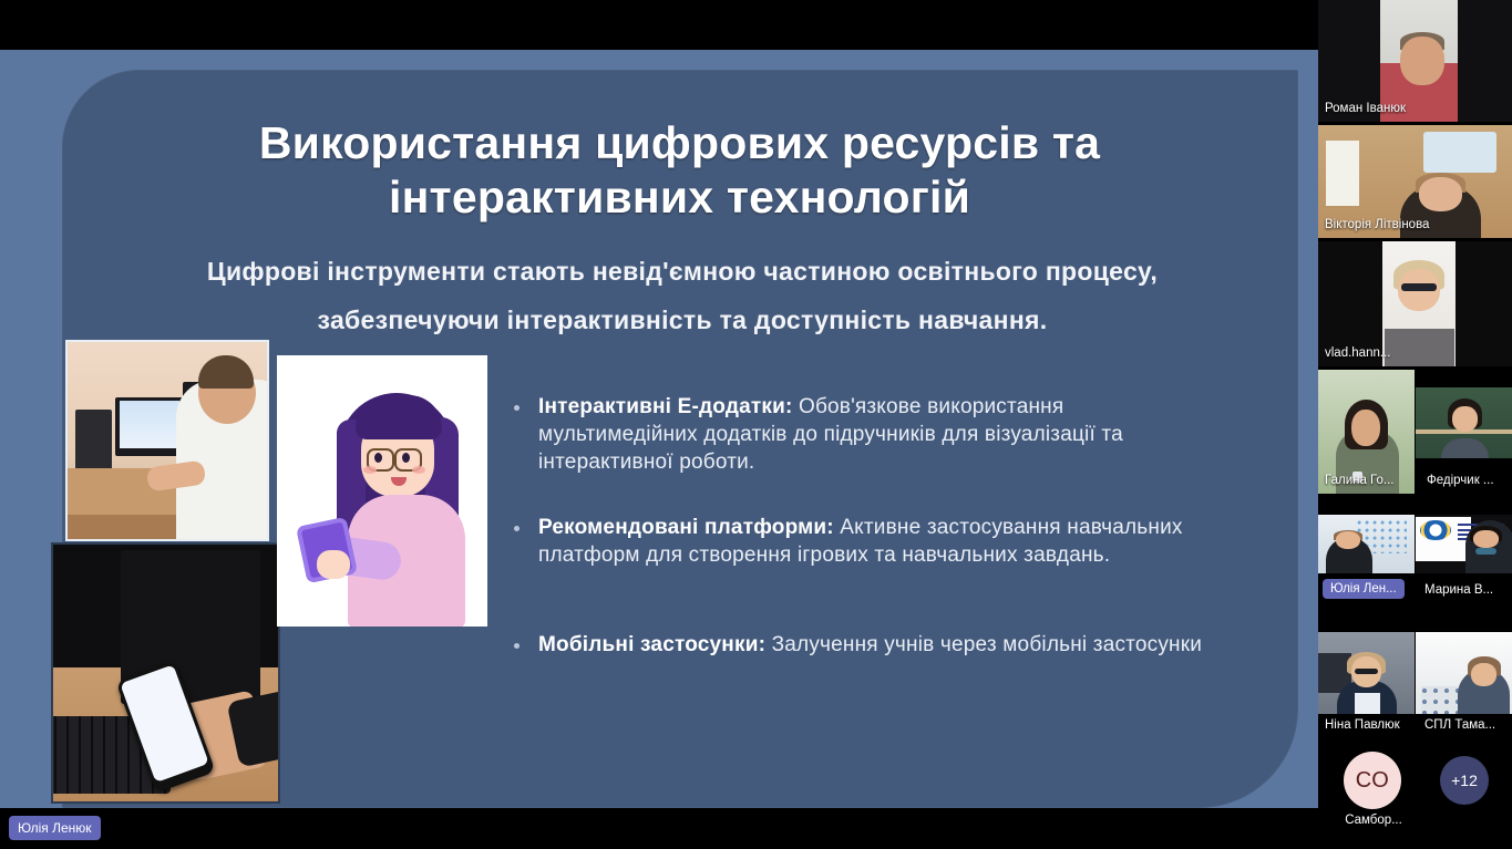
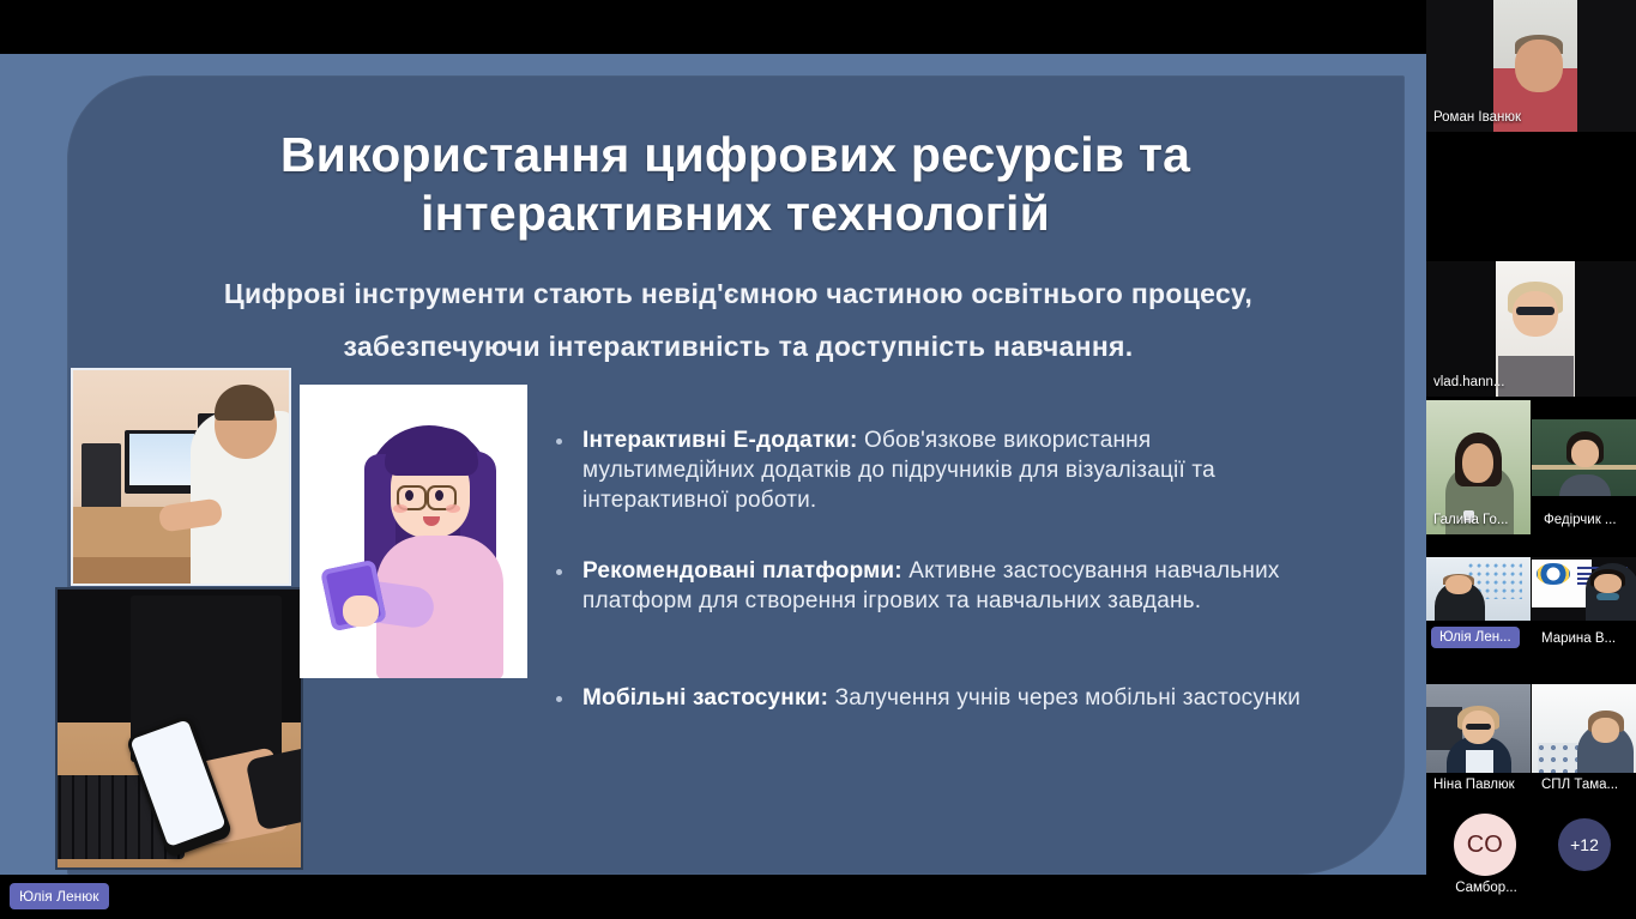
  Використання цифрових ресурсів та інтерактивних технологій
  Цифрові інструменти стають невід'ємною частиною освітнього процесу,
  забезпечуючи інтерактивність та доступність навчання.
  Інтерактивні Е-додатки: Обов'язкове використання мультимедійних додатків до підручників для візуалізації та інтерактивної роботи.
  Рекомендовані платформи: Активне застосування навчальних платформ для створення ігрових та навчальних завдань.
  Мобільні застосунки: Залучення учнів через мобільні застосунки
  Юлія Ленюк
  Роман Іванюк
- Вікторія Літвінова
  vlad.hann...
  Галина Го...
  Федірчик ...
  Юлія Лен...
  Марина В...
  Ніна Павлюк
  СПЛ Тама...
  СО
  Самбор...
  +12
